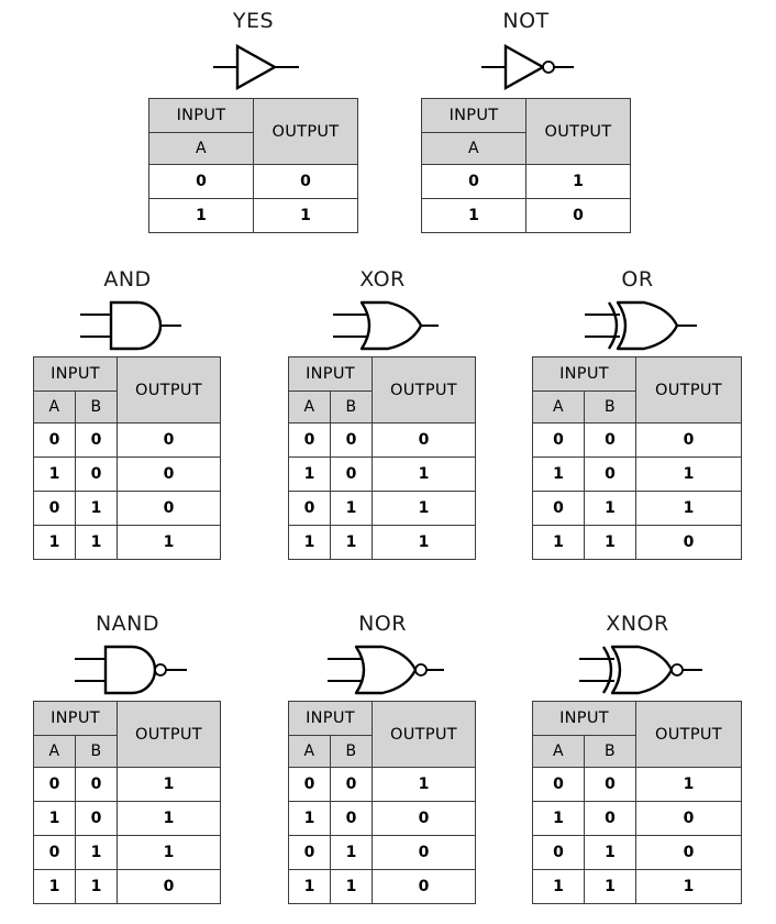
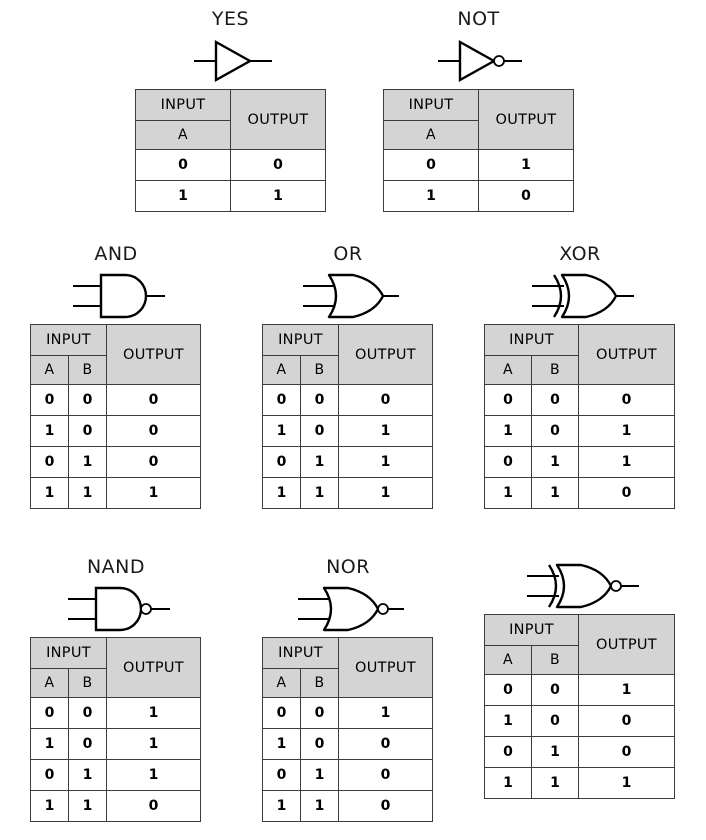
  YES
  INPUT	OUTPUT
  A
  0	0
  1	1
  NOT
  INPUT	OUTPUT
  A
  0	1
  1	0
  AND
  INPUT	OUTPUT
  A	B
  0	0	0
  1	0	0
  0	1	0
  1	1	1
- XOR
+ OR
  INPUT	OUTPUT
  A	B
  0	0	0
  1	0	1
  0	1	1
  1	1	1
- OR
+ XOR
  INPUT	OUTPUT
  A	B
  0	0	0
  1	0	1
  0	1	1
  1	1	0
  NAND
  INPUT	OUTPUT
  A	B
  0	0	1
  1	0	1
  0	1	1
  1	1	0
  NOR
  INPUT	OUTPUT
  A	B
  0	0	1
  1	0	0
  0	1	0
  1	1	0
- XNOR
  INPUT	OUTPUT
  A	B
  0	0	1
  1	0	0
  0	1	0
  1	1	1
